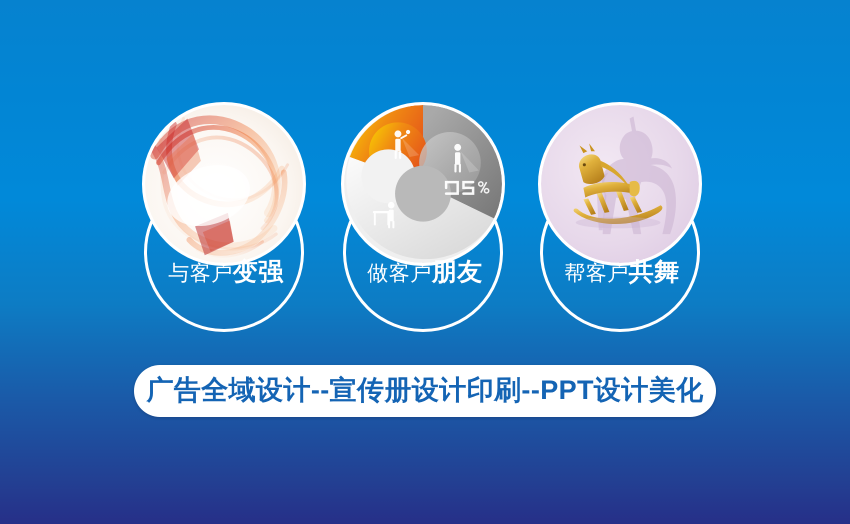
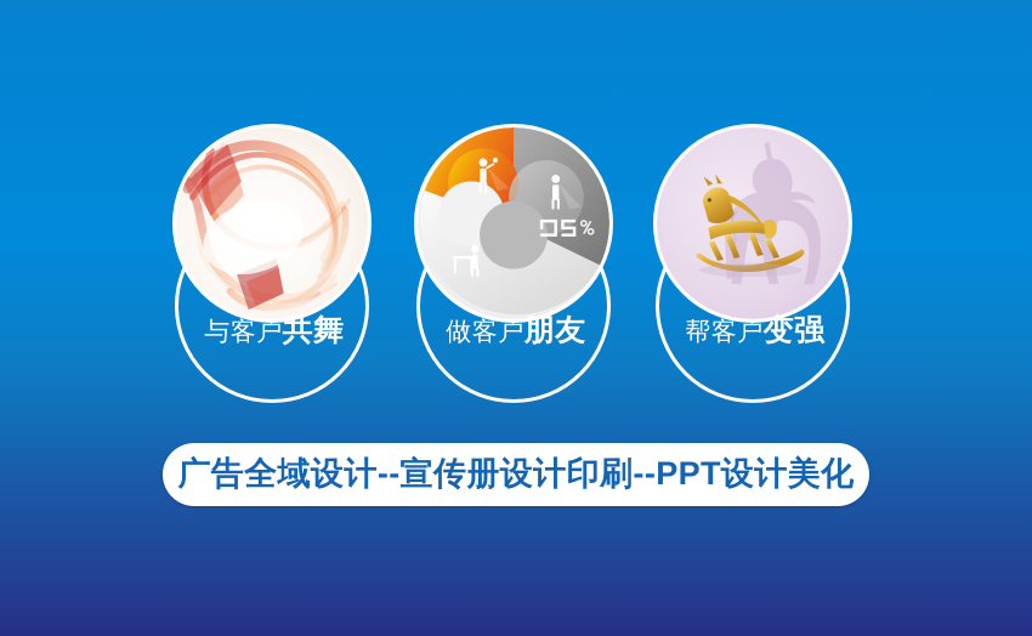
- 与客户变强
+ 与客户共舞
  做客户朋友
- 帮客户共舞
+ 帮客户变强
  广告全域设计--宣传册设计印刷--PPT设计美化
